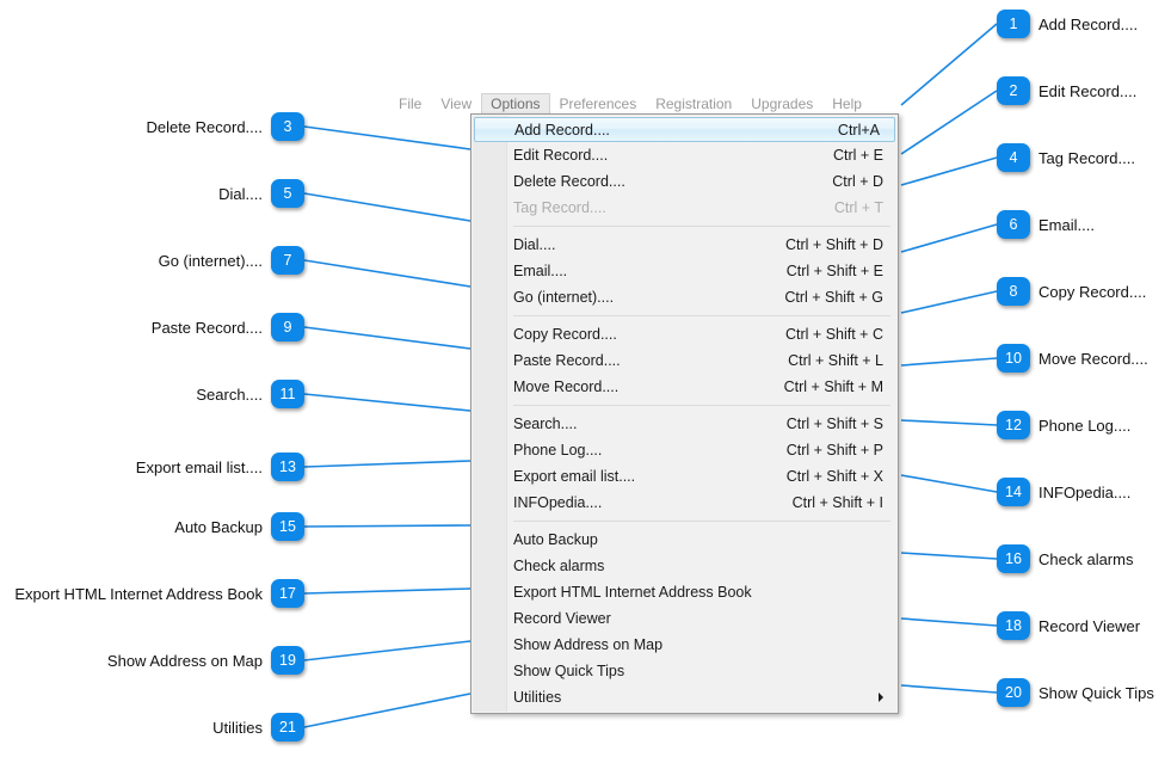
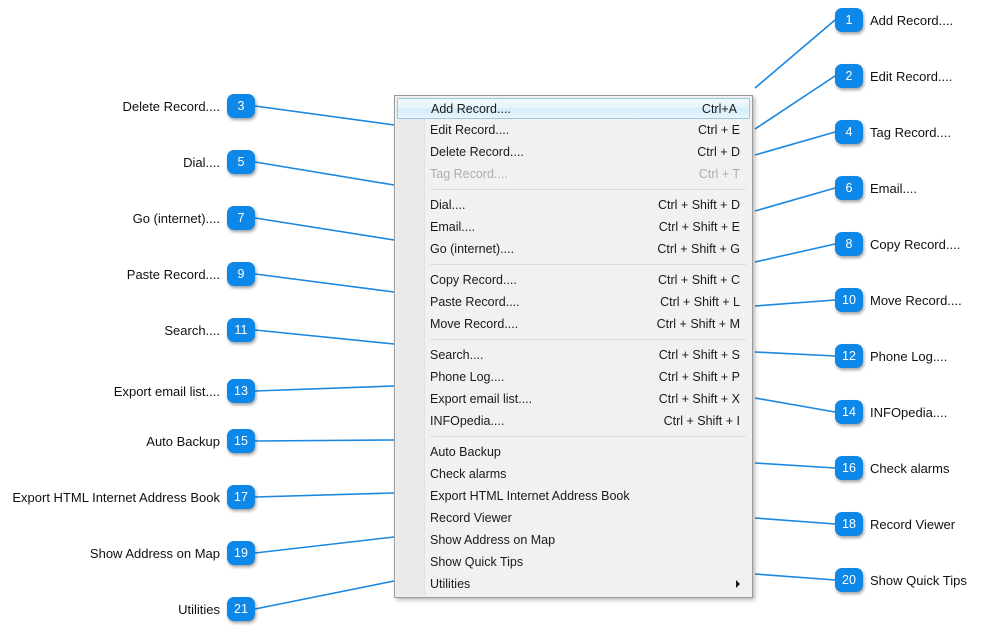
- File
- View
- Options
- Preferences
- Registration
- Upgrades
- Help
  Add Record....
  Ctrl+A
  Edit Record....
  Ctrl + E
  Delete Record....
  Ctrl + D
  Tag Record....
  Ctrl + T
  Dial....
  Ctrl + Shift + D
  Email....
  Ctrl + Shift + E
  Go (internet)....
  Ctrl + Shift + G
  Copy Record....
  Ctrl + Shift + C
  Paste Record....
  Ctrl + Shift + L
  Move Record....
  Ctrl + Shift + M
  Search....
  Ctrl + Shift + S
  Phone Log....
  Ctrl + Shift + P
  Export email list....
  Ctrl + Shift + X
  INFOpedia....
  Ctrl + Shift + I
  Auto Backup
  Check alarms
  Export HTML Internet Address Book
  Record Viewer
  Show Address on Map
  Show Quick Tips
  Utilities
  Delete Record....
  3
  Dial....
  5
  Go (internet)....
  7
  Paste Record....
  9
  Search....
  11
  Export email list....
  13
  Auto Backup
  15
  Export HTML Internet Address Book
  17
  Show Address on Map
  19
  Utilities
  21
  1
  Add Record....
  2
  Edit Record....
  4
  Tag Record....
  6
  Email....
  8
  Copy Record....
  10
  Move Record....
  12
  Phone Log....
  14
  INFOpedia....
  16
  Check alarms
  18
  Record Viewer
  20
  Show Quick Tips
